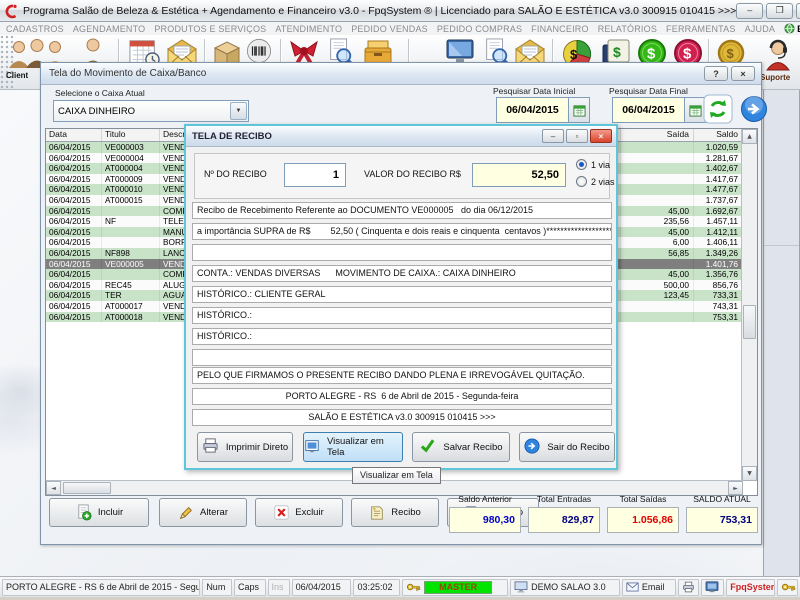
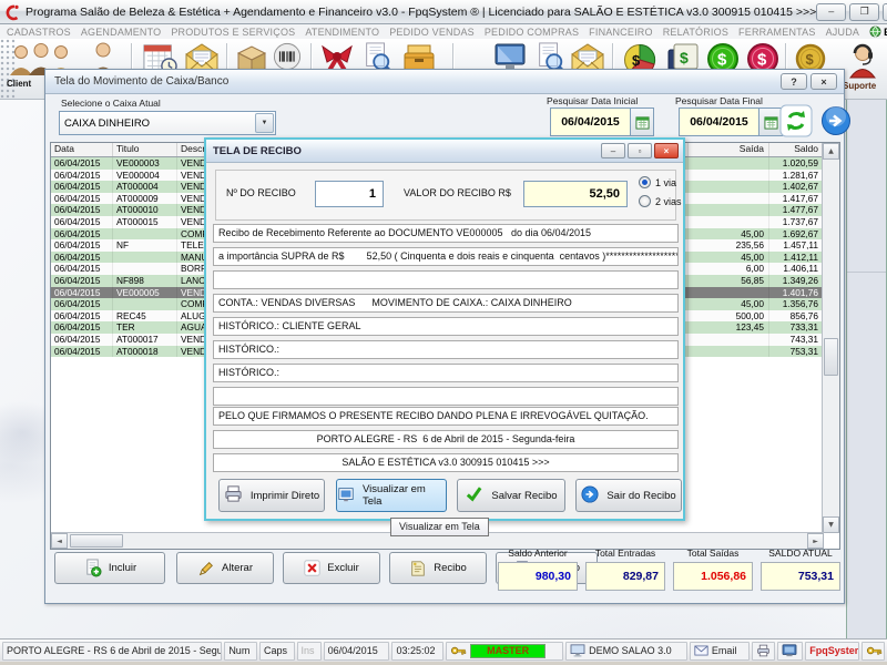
  Programa Salão de Beleza & Estética + Agendamento e Financeiro v3.0 - FpqSystem ® | Licenciado para SALÃO E ESTÉTICA v3.0 300915 010415 >>>
  –
  ❐
  CADASTROS
  AGENDAMENTO
  PRODUTOS E SERVIÇOS
  ATENDIMENTO
  PEDIDO VENDAS
  PEDIDO COMPRAS
  FINANCEIRO
  RELATÓRIOS
  FERRAMENTAS
  AJUDA
  $
  $
  $
  $
  $
  Client
  Suporte
  Tela do Movimento de Caixa/Banco
  ?
  ×
  Selecione o Caixa Atual
  CAIXA DINHEIRO
  Pesquisar Data Inicial
  06/04/2015
  Pesquisar Data Final
  06/04/2015
  Data
  Titulo
  Saída
  Saldo
  06/04/2015
  VE000003
  VEN
  1.020,59
  06/04/2015
  VE000004
  VEN
  1.281,67
  06/04/2015
  AT000004
  VEN
  1.402,67
  06/04/2015
  AT000009
  VEN
  1.417,67
  06/04/2015
  AT000010
  VEN
  1.477,67
  06/04/2015
  AT000015
  VEN
  1.737,67
  06/04/2015
  COM
  45,00
  1.692,67
  06/04/2015
  NF
  TELE
  235,56
  1.457,11
  06/04/2015
  MAN
  45,00
  1.412,11
  06/04/2015
  BOR
  6,00
  1.406,11
  06/04/2015
  NF898
  LANC
  56,85
  1.349,26
  06/04/2015
  VE000005
  VEN
  1.401,76
  06/04/2015
  COM
  45,00
  1.356,76
  06/04/2015
  REC45
  ALUG
  500,00
  856,76
  06/04/2015
  TER
  AGU
  123,45
  733,31
  06/04/2015
  AT000017
  VEN
  743,31
  06/04/2015
  AT000018
  VEN
  753,31
  Incluir
  Alterar
  Excluir
  Recibo
  Saldo Anterior
  980,30
  Total Entradas
  829,87
  Total Saídas
  1.056,86
  SALDO ATUAL
  753,31
  TELA DE RECIBO
  –
  ▫
  ×
  Nº DO RECIBO
  1
  VALOR DO RECIBO R$
  52,50
  1 via
  2 vias
- Recibo de Recebimento Referente ao DOCUMENTO VE000005 do dia 06/12/2015
+ Recibo de Recebimento Referente ao DOCUMENTO VE000005 do dia 06/04/2015
  a importância SUPRA de R$ 52,50 ( Cinquenta e dois reais e cinquenta centavos )*******************
  CONTA.: VENDAS DIVERSAS MOVIMENTO DE CAIXA.: CAIXA DINHEIRO
  HISTÓRICO.: CLIENTE GERAL
  HISTÓRICO.:
  HISTÓRICO.:
  PELO QUE FIRMAMOS O PRESENTE RECIBO DANDO PLENA E IRREVOGÁVEL QUITAÇÃO.
  PORTO ALEGRE - RS 6 de Abril de 2015 - Segunda-feira
  SALÃO E ESTÉTICA v3.0 300915 010415 >>>
  Imprimir Direto
  Visualizar em Tela
  Salvar Recibo
  Sair do Recibo
  Visualizar em Tela
  PORTO ALEGRE - RS 6 de Abril de 2015 - Segu
  Num
  Caps
  Ins
  06/04/2015
  03:25:02
  MASTER
  DEMO SALAO 3.0
  Email
  FpqSyste
